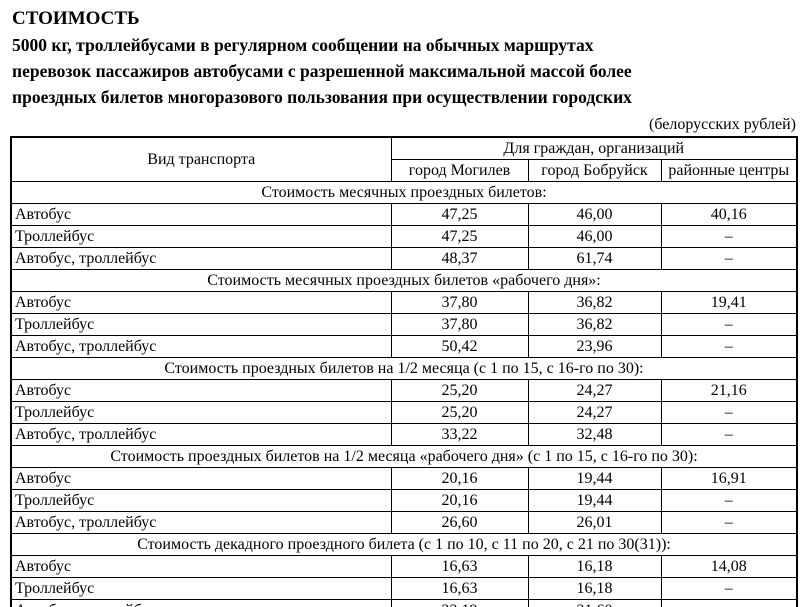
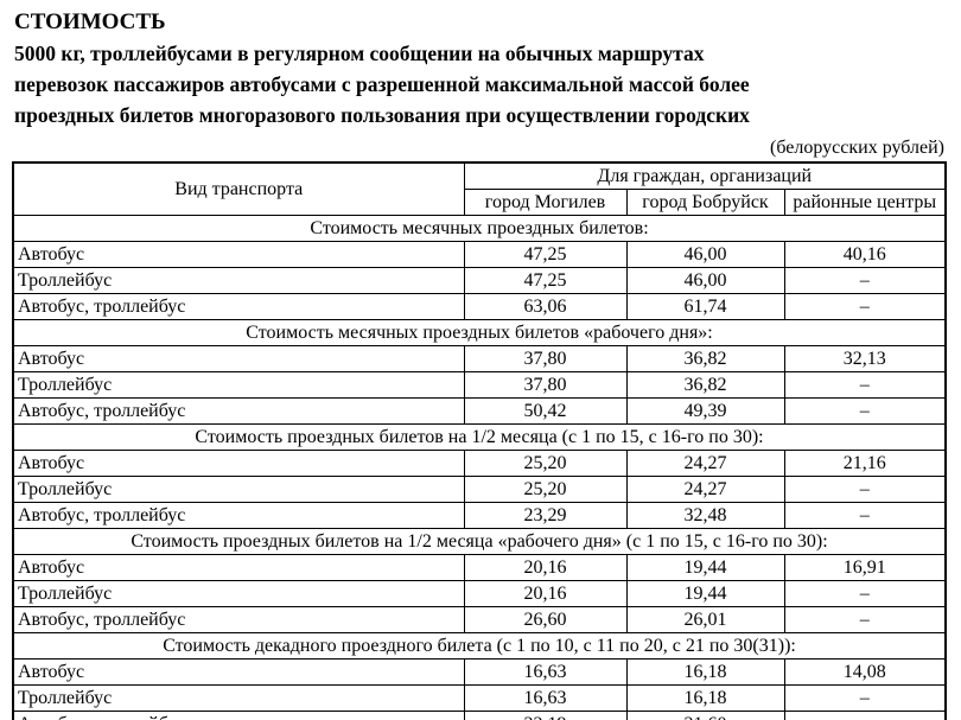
  СТОИМОСТЬ
  5000 кг, троллейбусами в регулярном сообщении на обычных маршрутах
  перевозок пассажиров автобусами с разрешенной максимальной массой более
  проездных билетов многоразового пользования при осуществлении городских
  (белорусских рублей)
  Вид транспорта	Для граждан, организаций
  город Могилев	город Бобруйск	районные центры
  Стоимость месячных проездных билетов:
  Автобус	47,25	46,00	40,16
  Троллейбус	47,25	46,00	–
- Автобус, троллейбус	48,37	61,74	–
+ Автобус, троллейбус	63,06	61,74	–
  Стоимость месячных проездных билетов «рабочего дня»:
- Автобус	37,80	36,82	19,41
+ Автобус	37,80	36,82	32,13
  Троллейбус	37,80	36,82	–
- Автобус, троллейбус	50,42	23,96	–
+ Автобус, троллейбус	50,42	49,39	–
  Стоимость проездных билетов на 1/2 месяца (с 1 по 15, с 16-го по 30):
  Автобус	25,20	24,27	21,16
  Троллейбус	25,20	24,27	–
- Автобус, троллейбус	33,22	32,48	–
+ Автобус, троллейбус	23,29	32,48	–
  Стоимость проездных билетов на 1/2 месяца «рабочего дня» (с 1 по 15, с 16-го по 30):
  Автобус	20,16	19,44	16,91
  Троллейбус	20,16	19,44	–
  Автобус, троллейбус	26,60	26,01	–
  Стоимость декадного проездного билета (с 1 по 10, с 11 по 20, с 21 по 30(31)):
  Автобус	16,63	16,18	14,08
  Троллейбус	16,63	16,18	–
